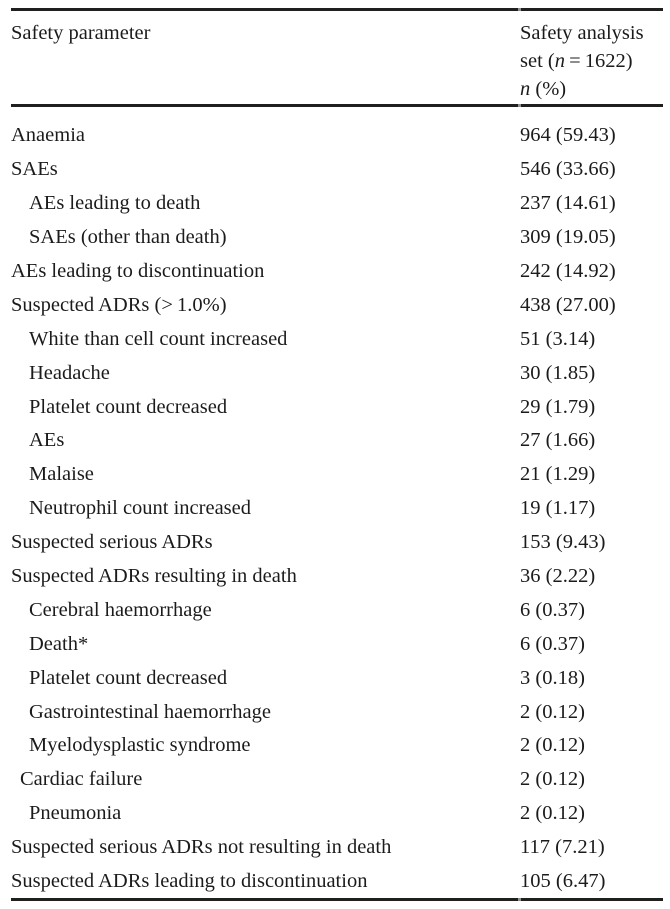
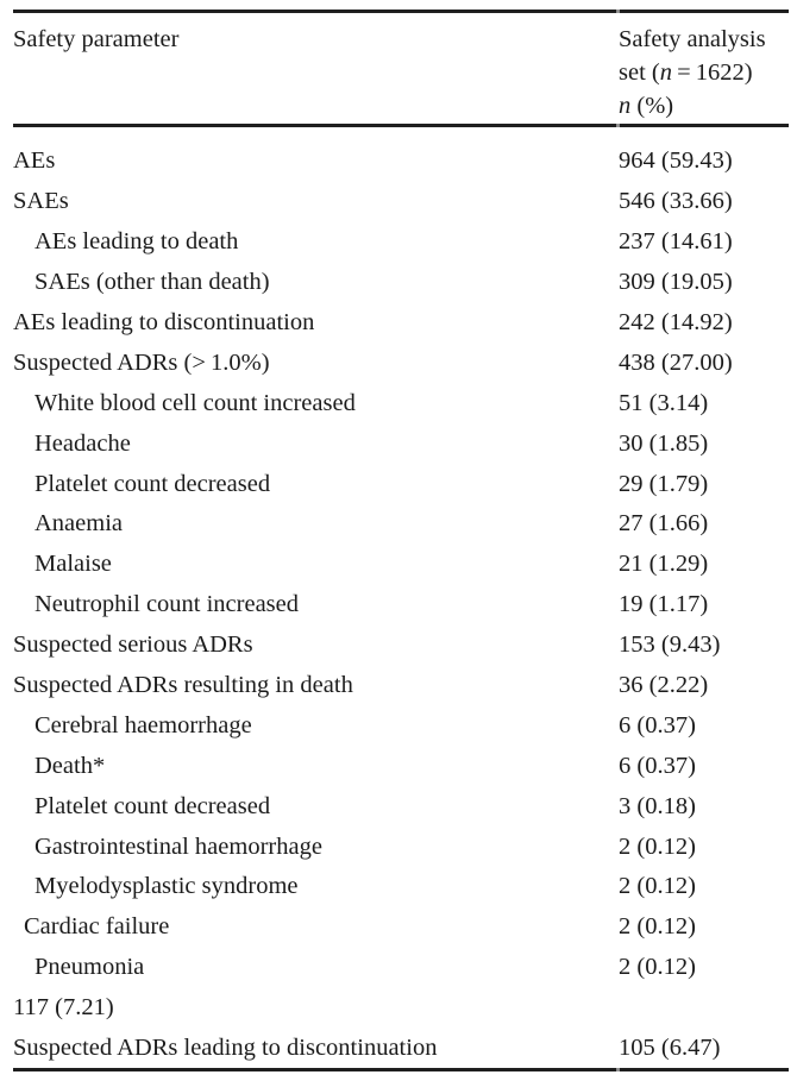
  Safety parameter
  Safety analysis
  set (n = 1622)
  n (%)
- Anaemia
+ AEs
  964 (59.43)
  SAEs
  546 (33.66)
  AEs leading to death
  237 (14.61)
  SAEs (other than death)
  309 (19.05)
  AEs leading to discontinuation
  242 (14.92)
  Suspected ADRs (> 1.0%)
  438 (27.00)
- White than cell count increased
+ White blood cell count increased
  51 (3.14)
  Headache
  30 (1.85)
  Platelet count decreased
  29 (1.79)
- AEs
+ Anaemia
  27 (1.66)
  Malaise
  21 (1.29)
  Neutrophil count increased
  19 (1.17)
  Suspected serious ADRs
  153 (9.43)
  Suspected ADRs resulting in death
  36 (2.22)
  Cerebral haemorrhage
  6 (0.37)
  Death*
  6 (0.37)
  Platelet count decreased
  3 (0.18)
  Gastrointestinal haemorrhage
  2 (0.12)
  Myelodysplastic syndrome
  2 (0.12)
  Cardiac failure
  2 (0.12)
  Pneumonia
  2 (0.12)
- Suspected serious ADRs not resulting in death
  117 (7.21)
  Suspected ADRs leading to discontinuation
  105 (6.47)
